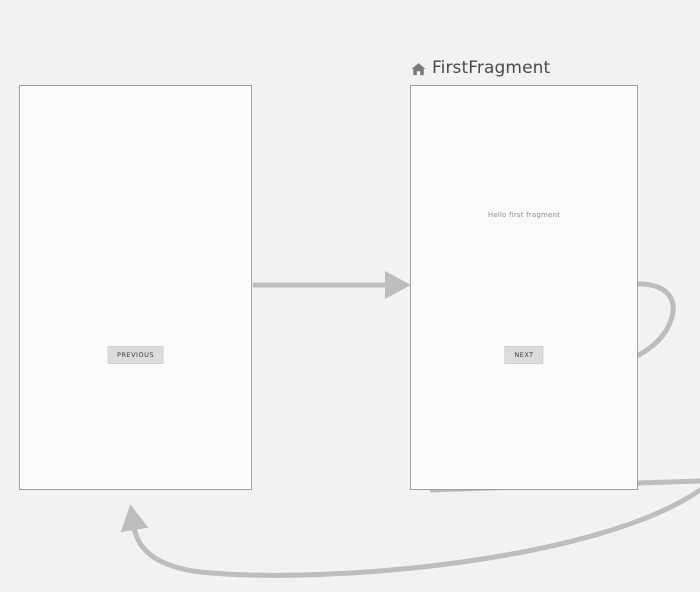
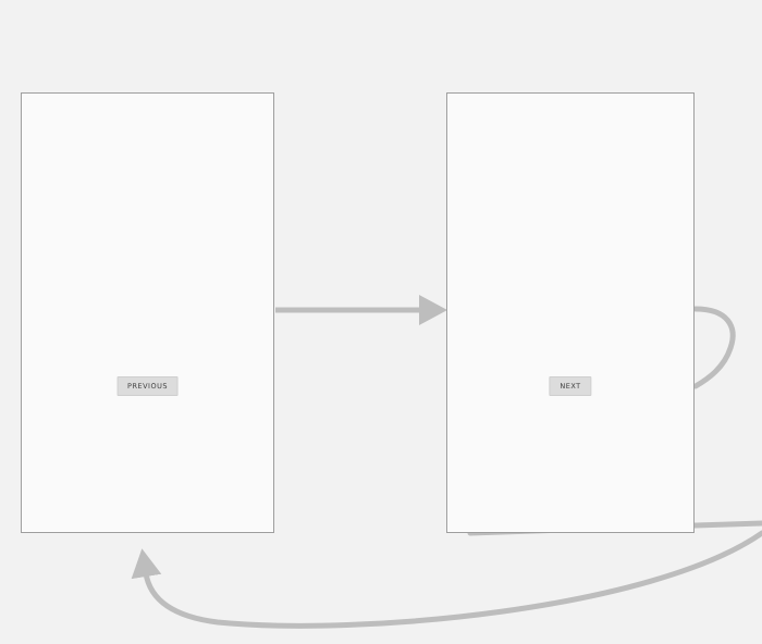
  PREVIOUS
- FirstFragment
- Hello first fragment
  NEXT
